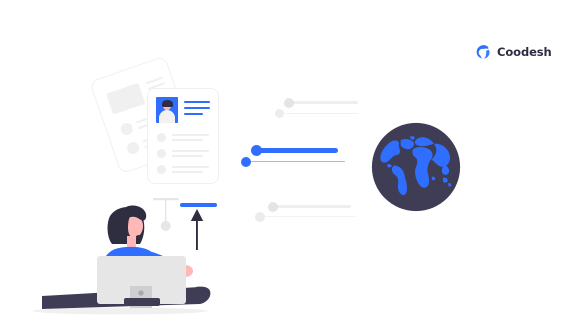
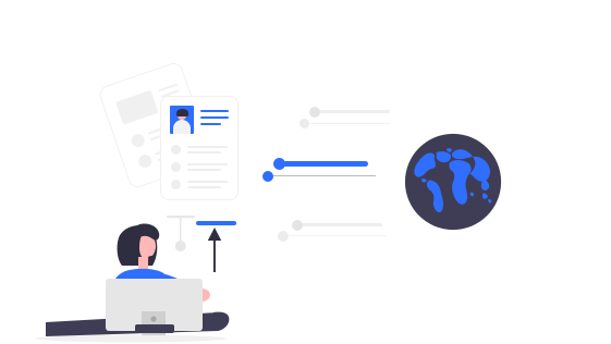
- Coodesh
